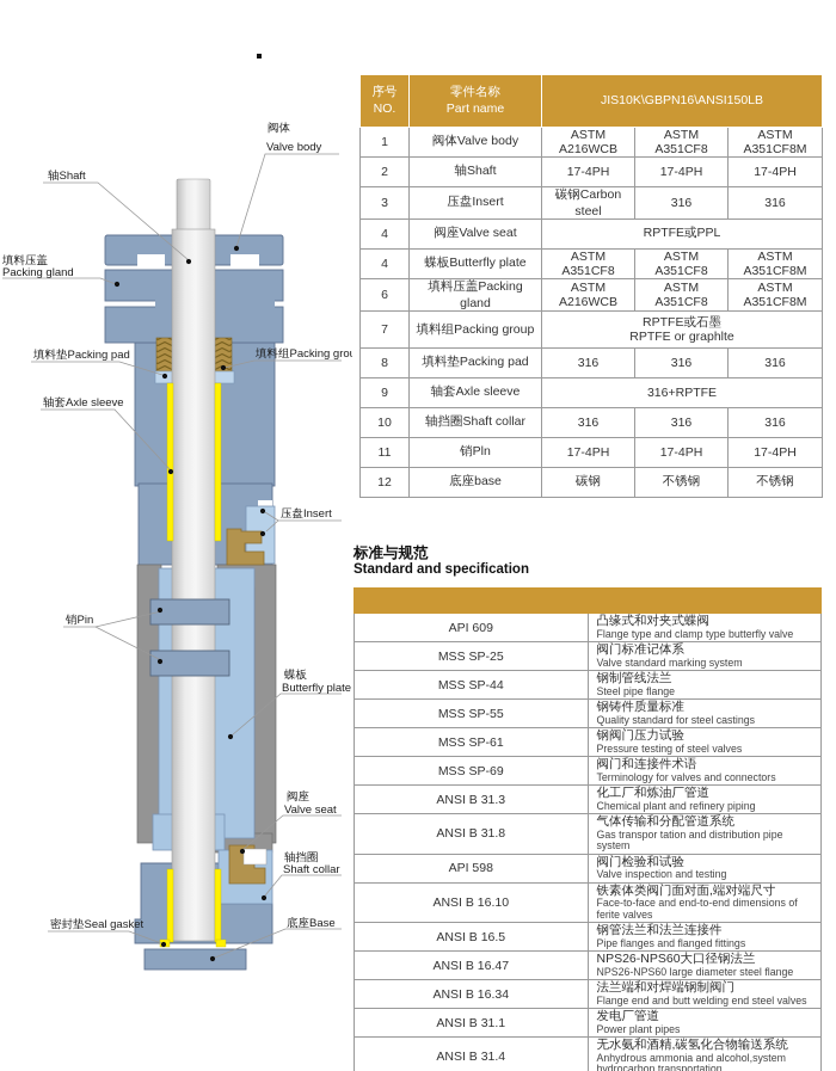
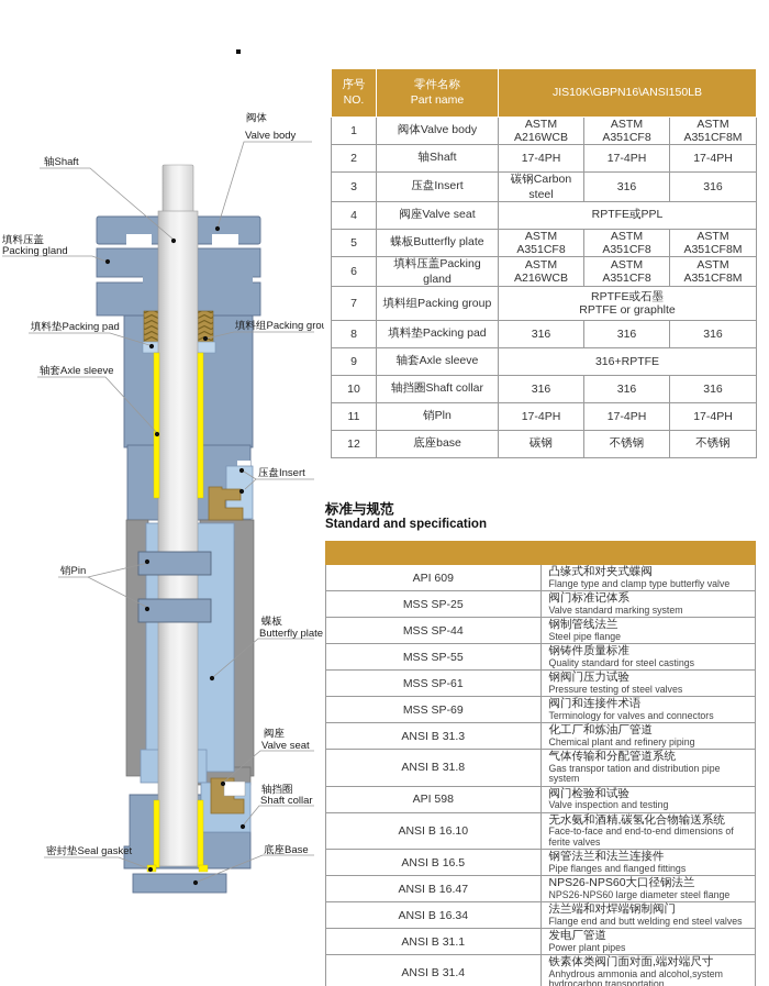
  阀体
  Valve body
  轴Shaft
  填料压盖
  Packing gland
  填料垫Packing pad
  填料组Packing gro
  轴套Axle sleeve
  压盘Insert
  销Pin
  蝶板
  Butterfly plate
  阀座
  Valve seat
  轴挡圈
  Shaft collar
  密封垫Seal gasket
  底座Base
  序号 NO.	零件名称 Part name	JIS10K\GBPN16\ANSI150LB
  1	阀体Valve body	ASTM A216WCB	ASTM A351CF8	ASTM A351CF8M
  2	轴Shaft	17-4PH	17-4PH	17-4PH
  3	压盘Insert	碳钢Carbon steel	316	316
  4	阀座Valve seat	RPTFE或PPL
- 4	蝶板Butterfly plate	ASTM A351CF8	ASTM A351CF8	ASTM A351CF8M
+ 5	蝶板Butterfly plate	ASTM A351CF8	ASTM A351CF8	ASTM A351CF8M
  6	填料压盖Packing gland	ASTM A216WCB	ASTM A351CF8	ASTM A351CF8M
  7	填料组Packing group	RPTFE或石墨 RPTFE or graphlte
  8	填料垫Packing pad	316	316	316
  9	轴套Axle sleeve	316+RPTFE
  10	轴挡圈Shaft collar	316	316	316
  11	销Pln	17-4PH	17-4PH	17-4PH
  12	底座base	碳钢	不锈钢	不锈钢
  标准与规范
  Standard and specification
  API 609	凸缘式和对夹式蝶阀 Flange type and clamp type butterfly valve
  MSS SP-25	阀门标准记体系 Valve standard marking system
  MSS SP-44	钢制管线法兰 Steel pipe flange
  MSS SP-55	钢铸件质量标准 Quality standard for steel castings
  MSS SP-61	钢阀门压力试验 Pressure testing of steel valves
  MSS SP-69	阀门和连接件术语 Terminology for valves and connectors
  ANSI B 31.3	化工厂和炼油厂管道 Chemical plant and refinery piping
  ANSI B 31.8	气体传输和分配管道系统 Gas transpor tation and distribution pipe system
  API 598	阀门检验和试验 Valve inspection and testing
- ANSI B 16.10	铁素体类阀门面对面,端对端尺寸 Face-to-face and end-to-end dimensions of ferite valves
+ ANSI B 16.10	无水氨和酒精,碳氢化合物输送系统 Face-to-face and end-to-end dimensions of ferite valves
  ANSI B 16.5	钢管法兰和法兰连接件 Pipe flanges and flanged fittings
  ANSI B 16.47	NPS26-NPS60大口径钢法兰 NPS26-NPS60 large diameter steel flange
  ANSI B 16.34	法兰端和对焊端钢制阀门 Flange end and butt welding end steel valves
  ANSI B 31.1	发电厂管道 Power plant pipes
- ANSI B 31.4	无水氨和酒精,碳氢化合物输送系统 Anhydrous ammonia and alcohol,system hydrocarbon transportation
+ ANSI B 31.4	铁素体类阀门面对面,端对端尺寸 Anhydrous ammonia and alcohol,system hydrocarbon transportation
